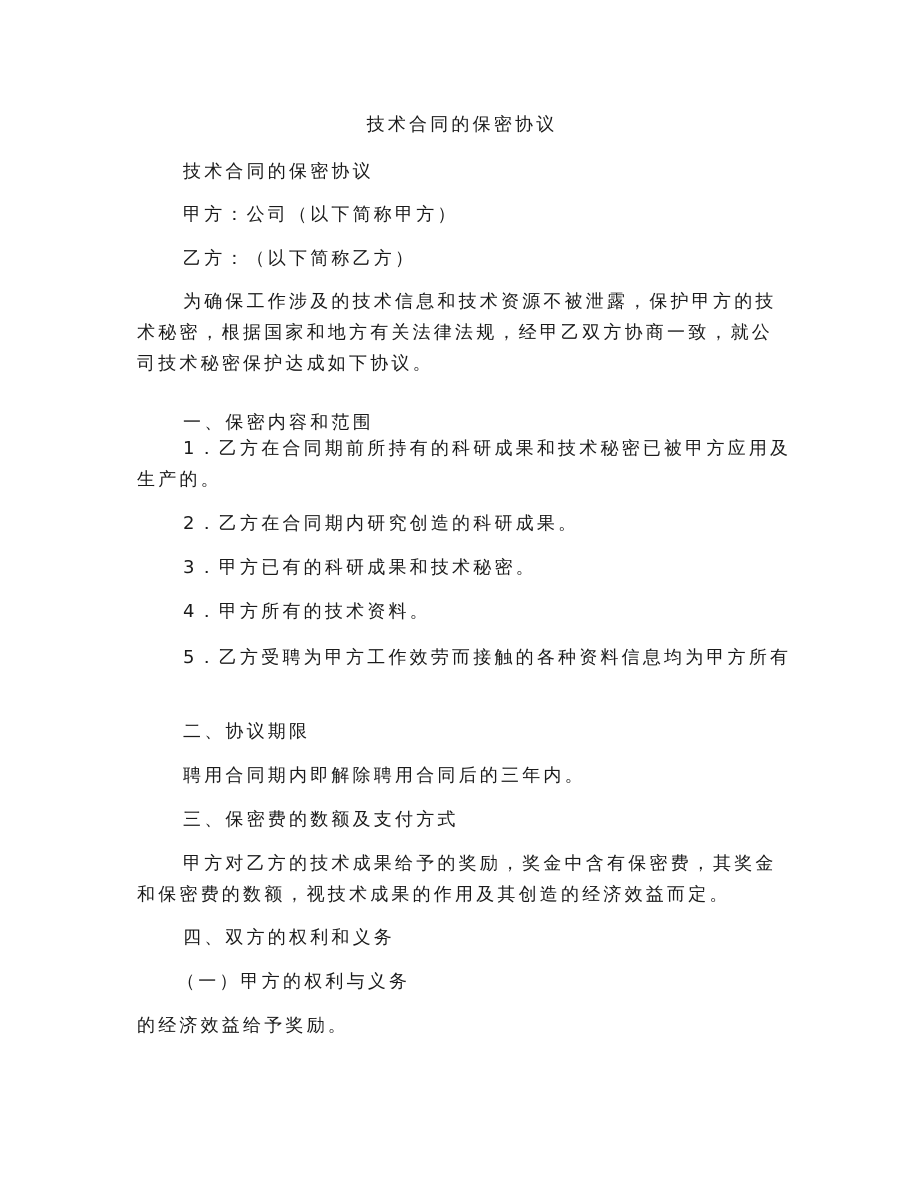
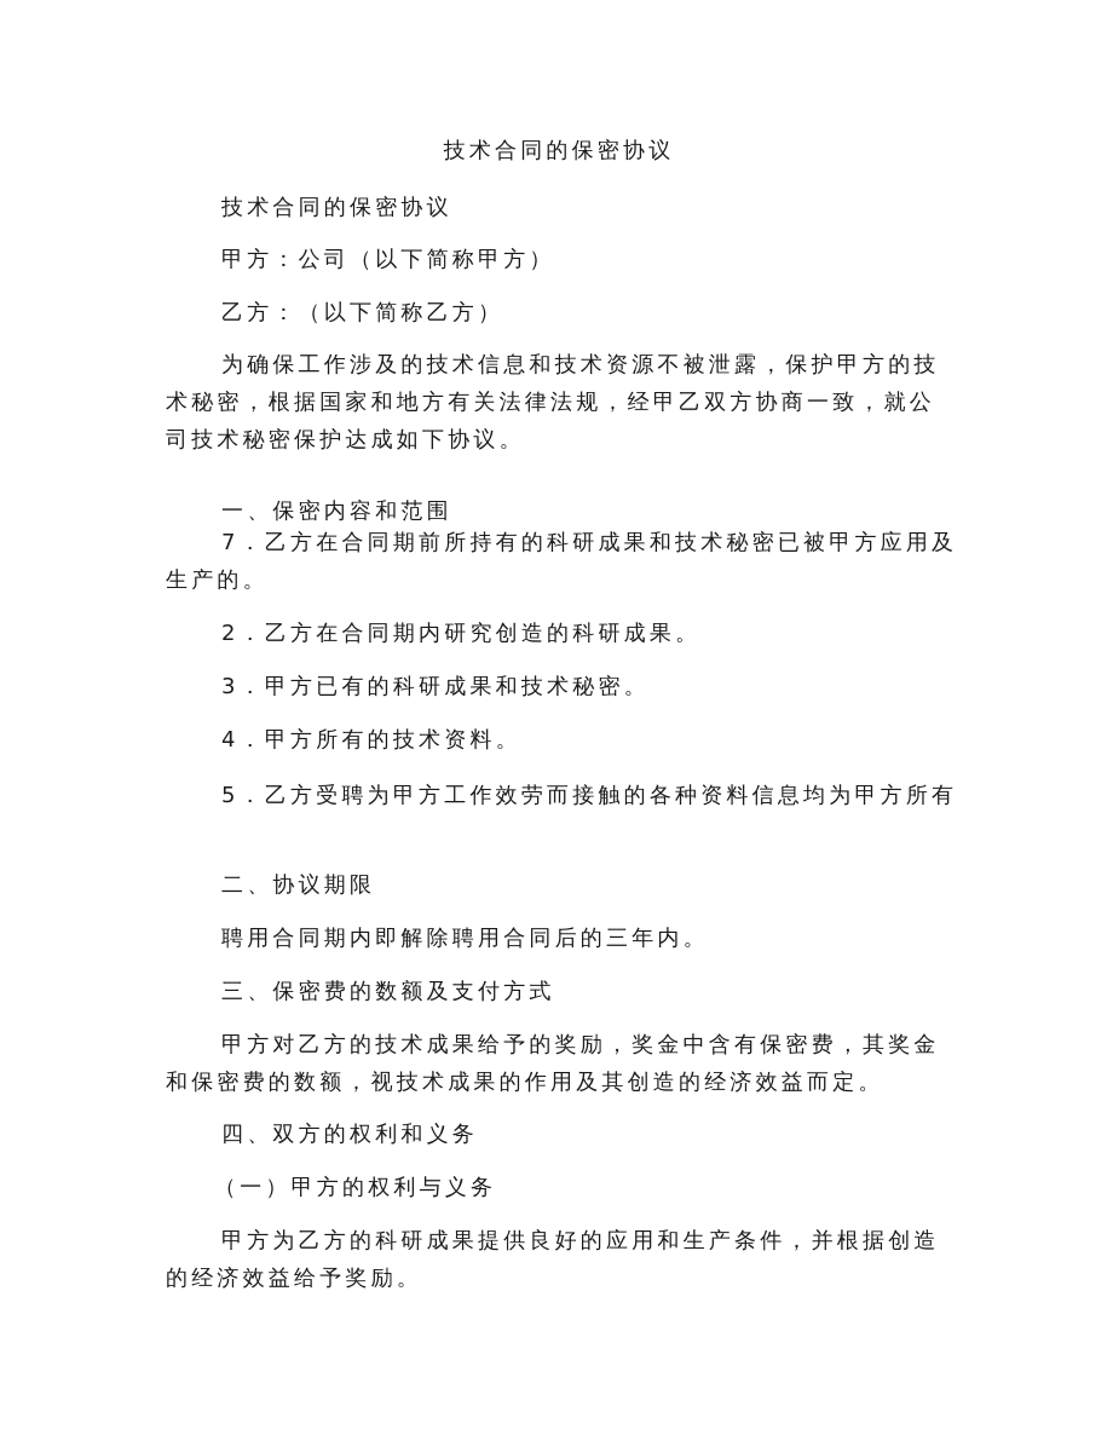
  技术合同的保密协议
  技术合同的保密协议
  甲方：公司（以下简称甲方）
  乙方：（以下简称乙方）
  为确保工作涉及的技术信息和技术资源不被泄露，保护甲方的技
  术秘密，根据国家和地方有关法律法规，经甲乙双方协商一致，就公
  司技术秘密保护达成如下协议。
  一、保密内容和范围
- 1．乙方在合同期前所持有的科研成果和技术秘密已被甲方应用及
+ 7．乙方在合同期前所持有的科研成果和技术秘密已被甲方应用及
  生产的。
  2．乙方在合同期内研究创造的科研成果。
  3．甲方已有的科研成果和技术秘密。
  4．甲方所有的技术资料。
  5．乙方受聘为甲方工作效劳而接触的各种资料信息均为甲方所有
  二、协议期限
  聘用合同期内即解除聘用合同后的三年内。
  三、保密费的数额及支付方式
  甲方对乙方的技术成果给予的奖励，奖金中含有保密费，其奖金
  和保密费的数额，视技术成果的作用及其创造的经济效益而定。
  四、双方的权利和义务
  （一）甲方的权利与义务
+ 甲方为乙方的科研成果提供良好的应用和生产条件，并根据创造
  的经济效益给予奖励。
